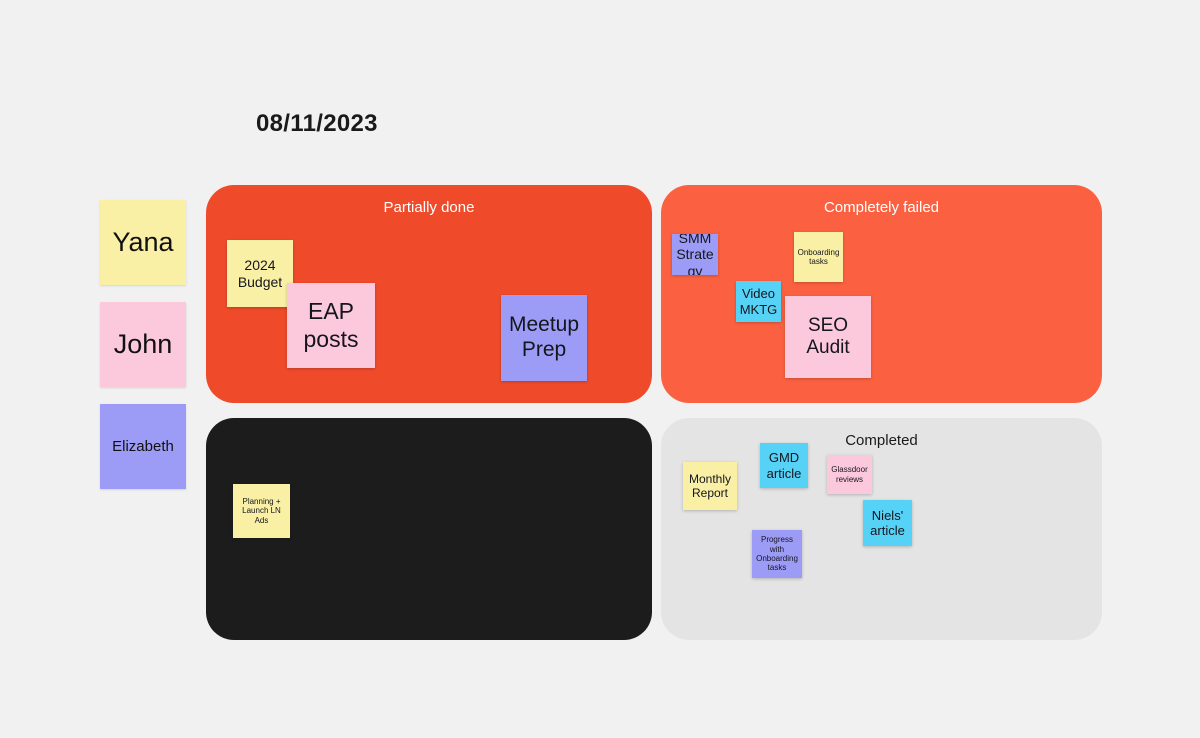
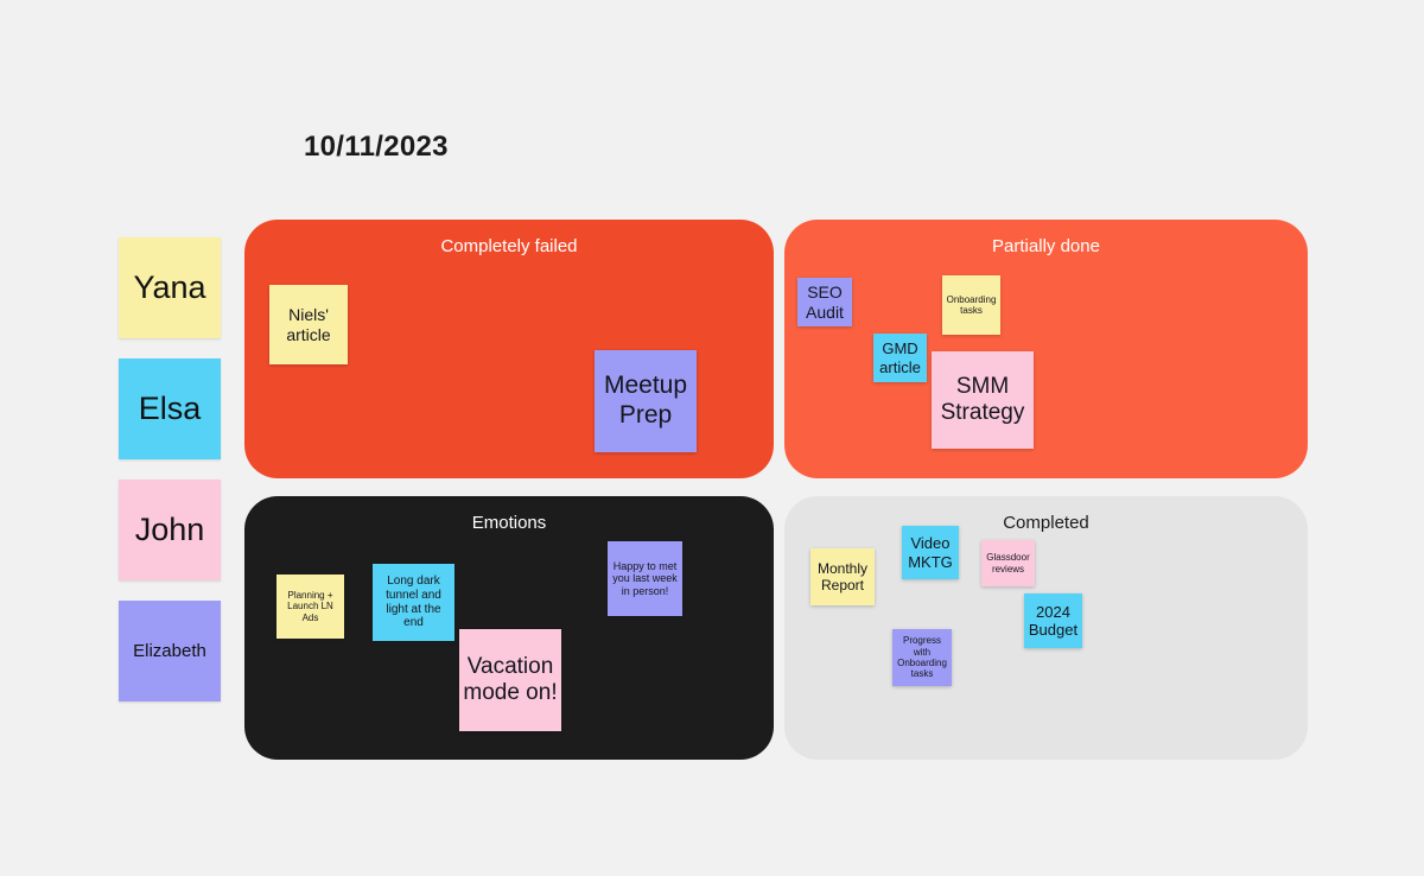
- 08/11/2023
+ 10/11/2023
  Yana
+ Elsa
  John
  Elizabeth
- Partially done
+ Completely failed
- 2024 Budget
+ Niels' article
- EAP posts
  Meetup Prep
- Completely failed
+ Partially done
- SMM Strategy
+ SEO Audit
- Video MKTG
+ GMD article
  Onboarding tasks
- SEO Audit
+ SMM Strategy
+ Emotions
  Planning + Launch LN Ads
+ Long dark tunnel and light at the end
+ Vacation mode on!
+ Happy to met you last week in person!
  Completed
  Monthly Report
- GMD article
+ Video MKTG
  Glassdoor reviews
- Niels' article
+ 2024 Budget
  Progress with Onboarding tasks
